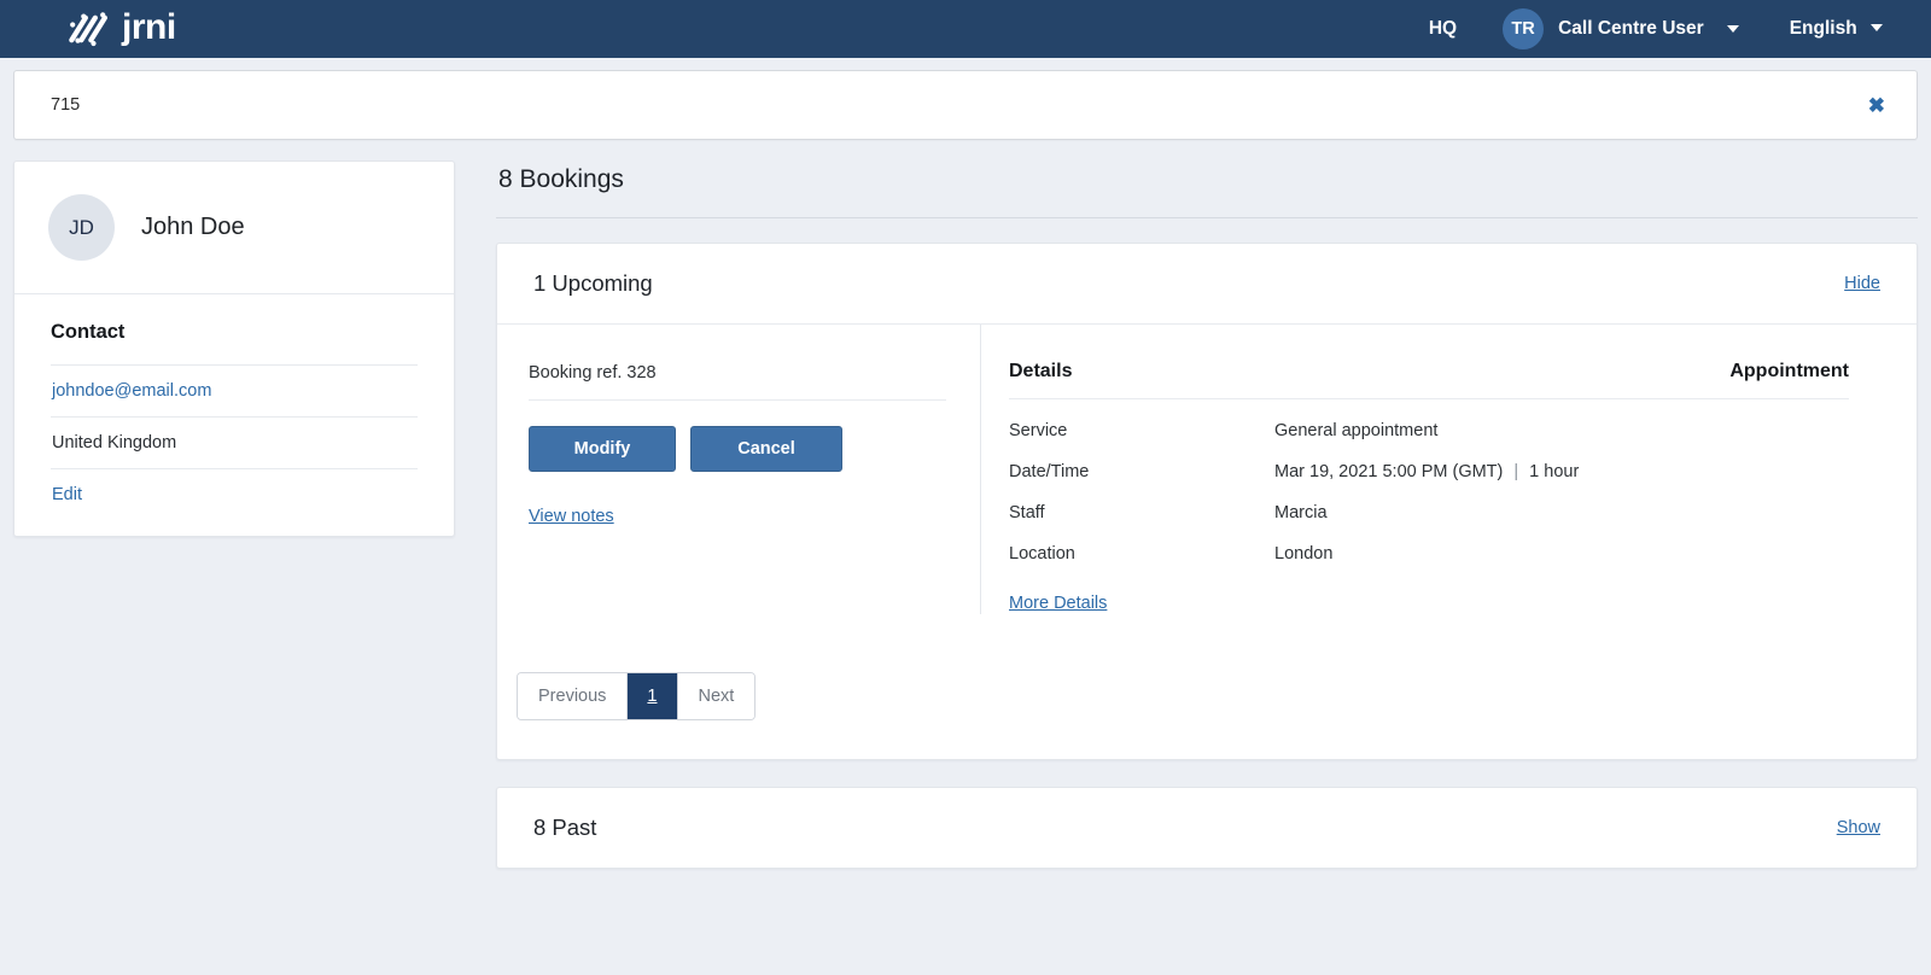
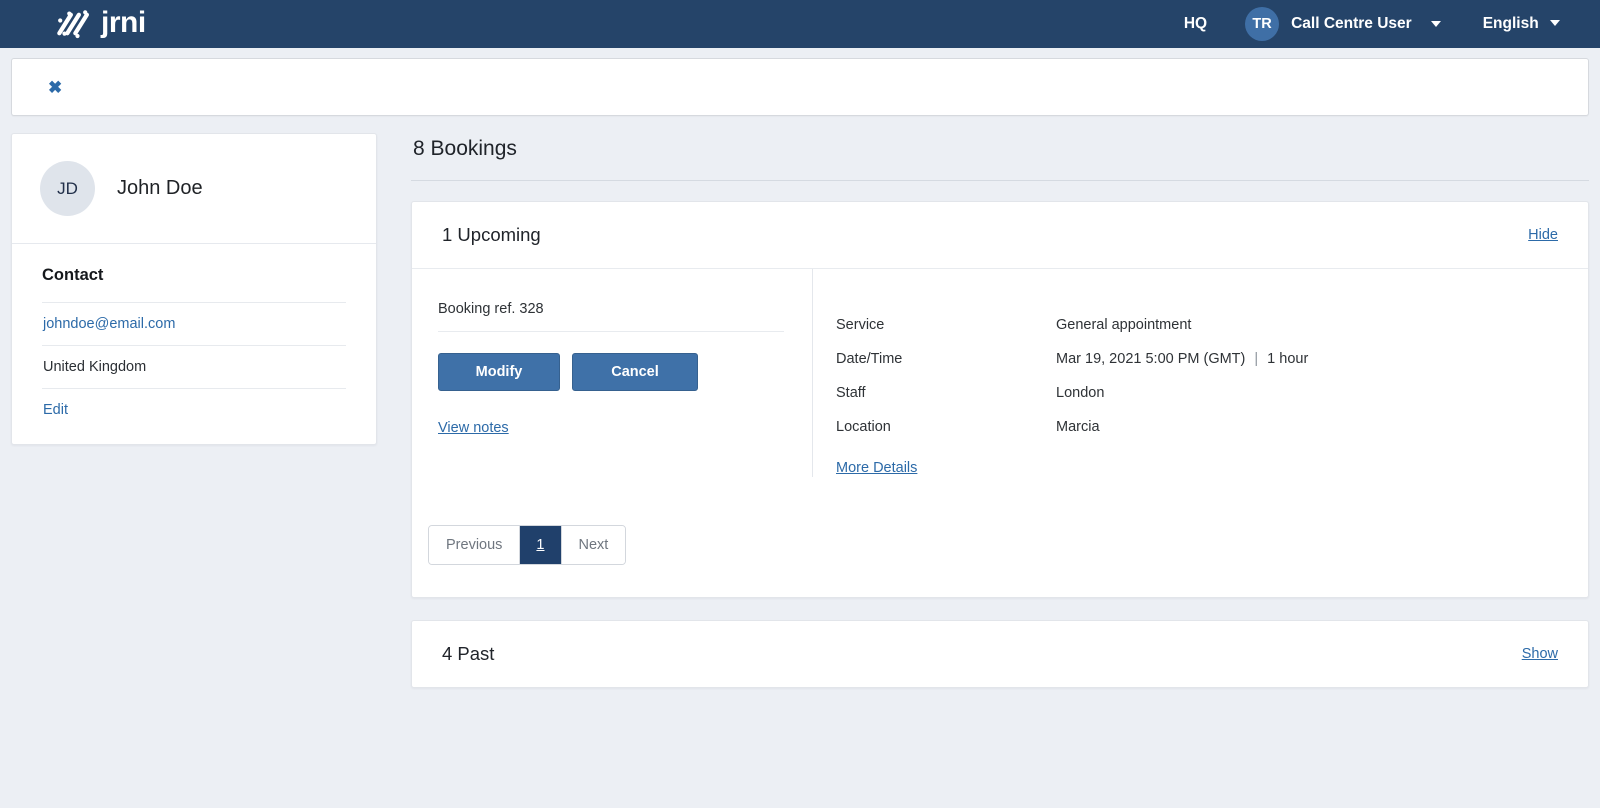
  jrni
  HQ
  TR
  Call Centre User
  English
- 715
  ✖
  JD
  John Doe
  Contact
  johndoe@email.com
  United Kingdom
  Edit
  8 Bookings
  1 Upcoming
  Hide
  Booking ref. 328
  Modify
  Cancel
  View notes
- Details
- Appointment
  Service
  General appointment
  Date/Time
  Mar 19, 2021 5:00 PM (GMT)
  |
  1 hour
  Staff
- Marcia
+ London
  Location
- London
+ Marcia
  More Details
  Previous
  1
  Next
- 8 Past
+ 4 Past
  Show
